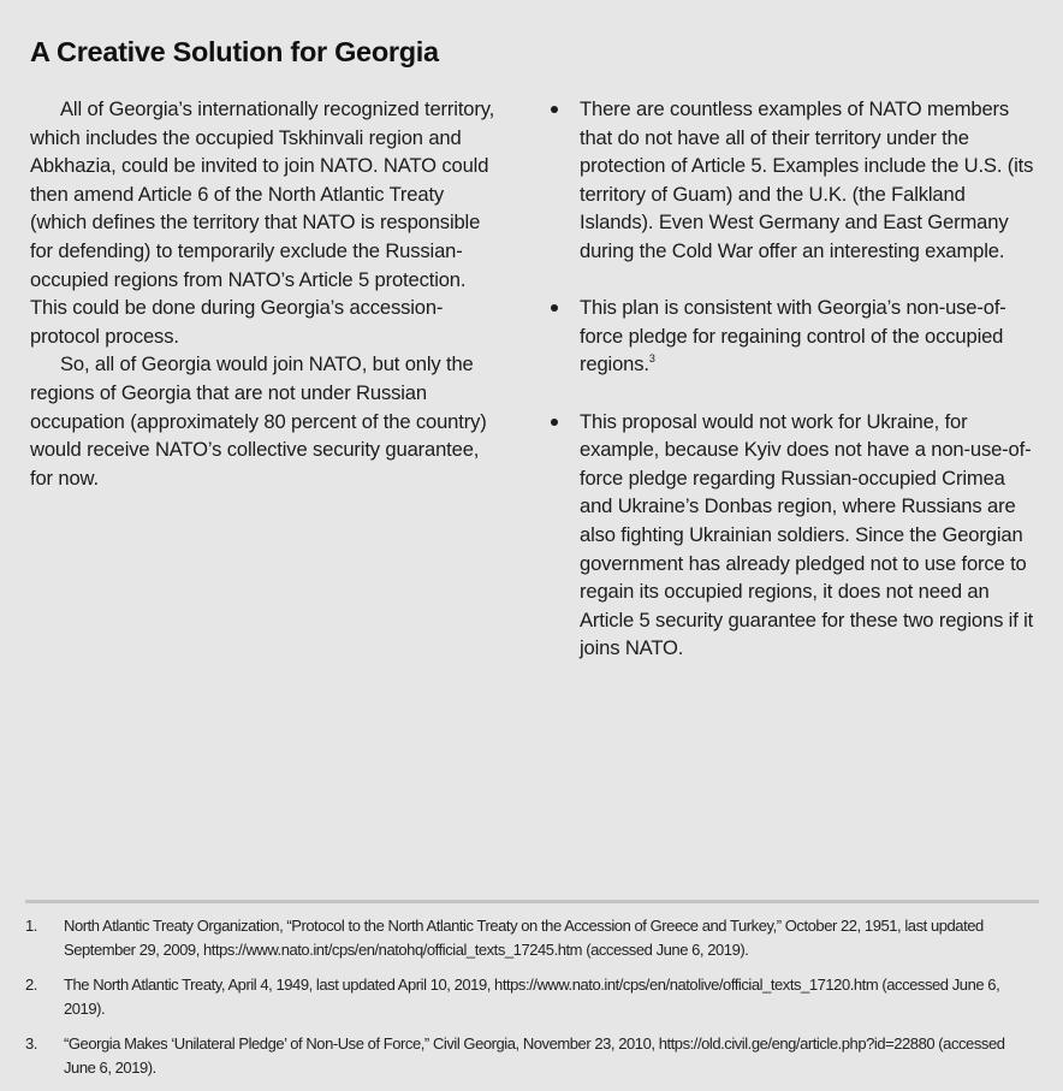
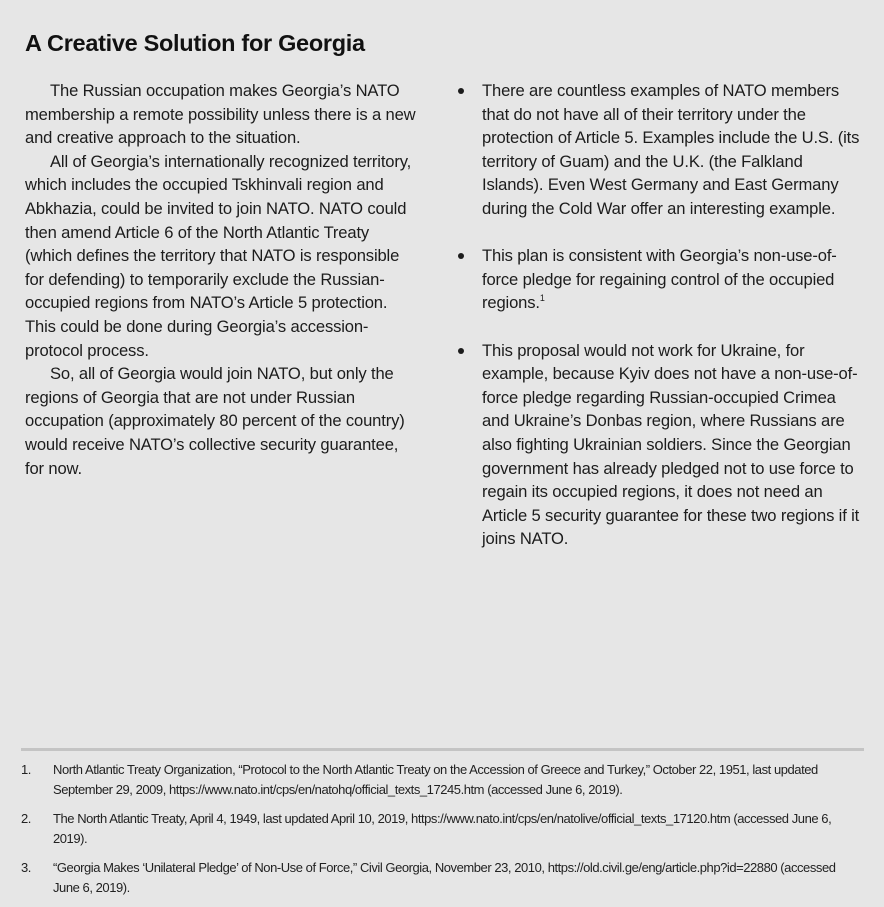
  A Creative Solution for Georgia
+ The Russian occupation makes Georgia’s NATO membership a remote possibility unless there is a new and creative approach to the situation.
  All of Georgia’s internationally recognized territory, which includes the occupied Tskhinvali region and Abkhazia, could be invited to join NATO. NATO could then amend Article 6 of the North Atlantic Treaty (which defines the territory that NATO is responsible for defending) to temporarily exclude the Russian-occupied regions from NATO’s Article 5 protection. This could be done during Georgia’s accession-protocol process.
  So, all of Georgia would join NATO, but only the regions of Georgia that are not under Russian occupation (approximately 80 percent of the country) would receive NATO’s collective security guarantee, for now.
  There are countless examples of NATO members that do not have all of their territory under the protection of Article 5. Examples include the U.S. (its territory of Guam) and the U.K. (the Falkland Islands). Even West Germany and East Germany during the Cold War offer an interesting example.
- This plan is consistent with Georgia’s non-use-of-force pledge for regaining control of the occupied regions.3
+ This plan is consistent with Georgia’s non-use-of-force pledge for regaining control of the occupied regions.1
  This proposal would not work for Ukraine, for example, because Kyiv does not have a non-use-of-force pledge regarding Russian-occupied Crimea and Ukraine’s Donbas region, where Russians are also fighting Ukrainian soldiers. Since the Georgian government has already pledged not to use force to regain its occupied regions, it does not need an Article 5 security guarantee for these two regions if it joins NATO.
  1.
  North Atlantic Treaty Organization, “Protocol to the North Atlantic Treaty on the Accession of Greece and Turkey,” October 22, 1951, last updated September 29, 2009, https://www.nato.int/cps/en/natohq/official_texts_17245.htm (accessed June 6, 2019).
  2.
  The North Atlantic Treaty, April 4, 1949, last updated April 10, 2019, https://www.nato.int/cps/en/natolive/official_texts_17120.htm (accessed June 6, 2019).
  3.
  “Georgia Makes ‘Unilateral Pledge’ of Non-Use of Force,” Civil Georgia, November 23, 2010, https://old.civil.ge/eng/article.php?id=22880 (accessed June 6, 2019).
